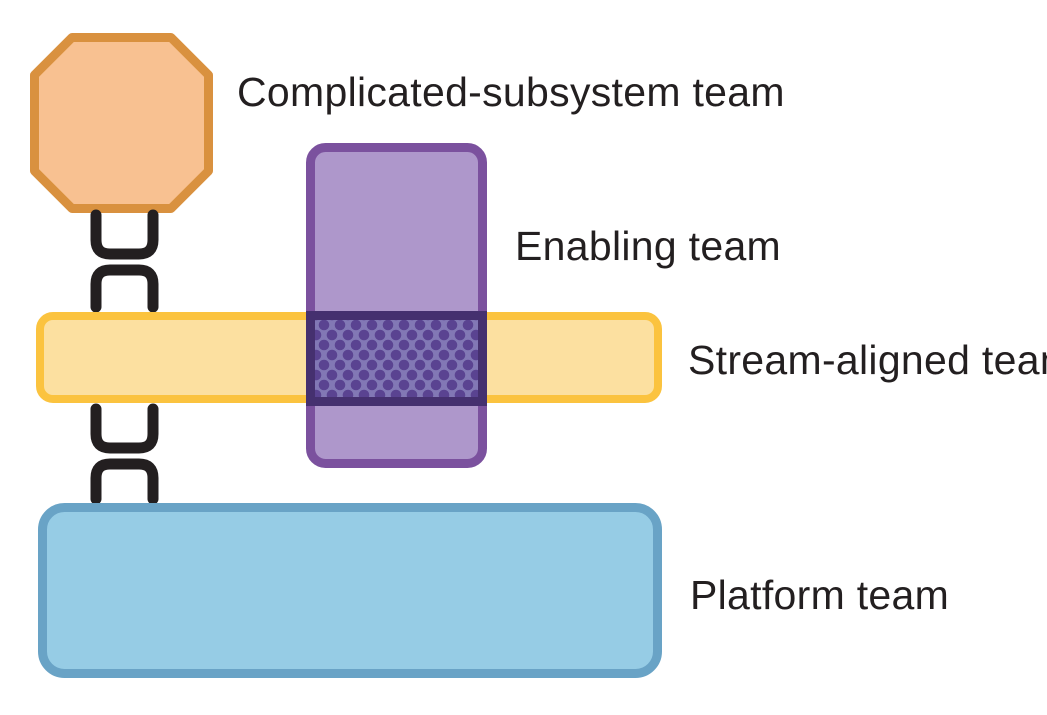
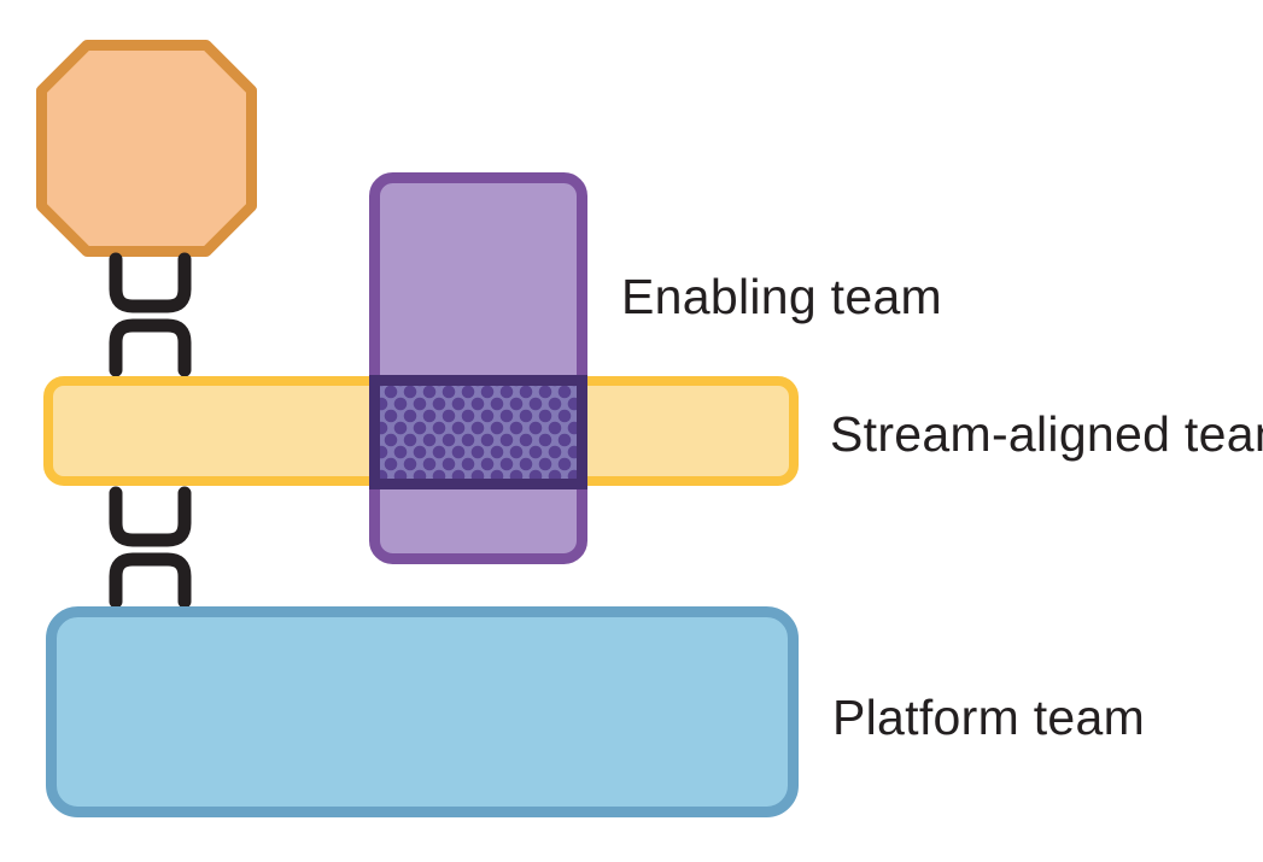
- Complicated-subsystem team
  Enabling team
  Stream-aligned tea
  Platform team
